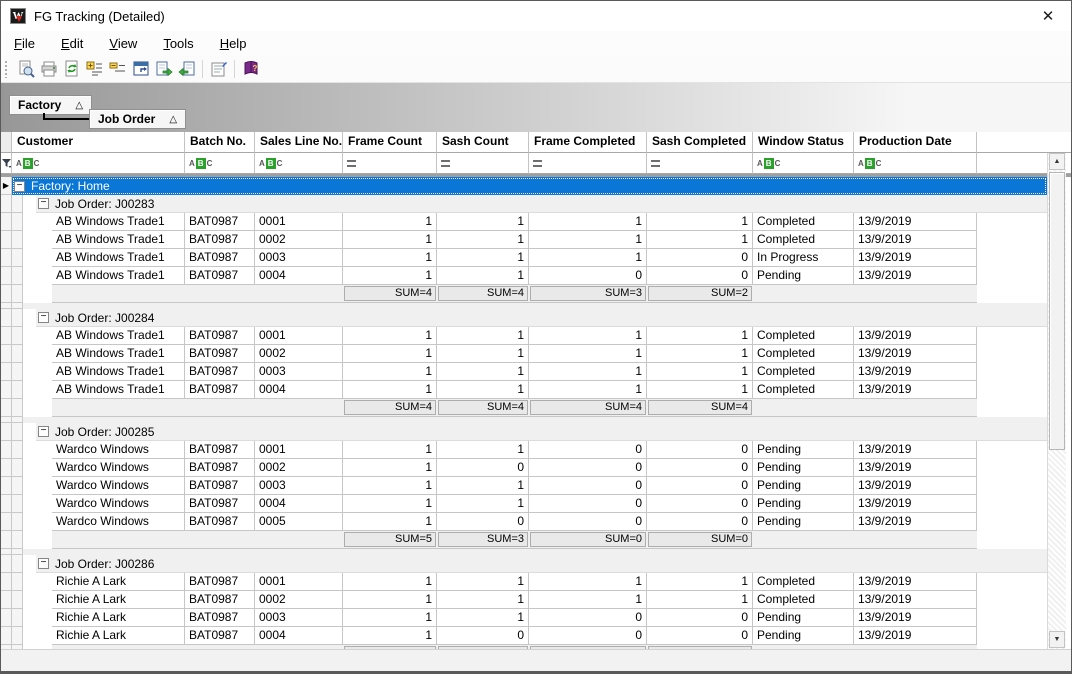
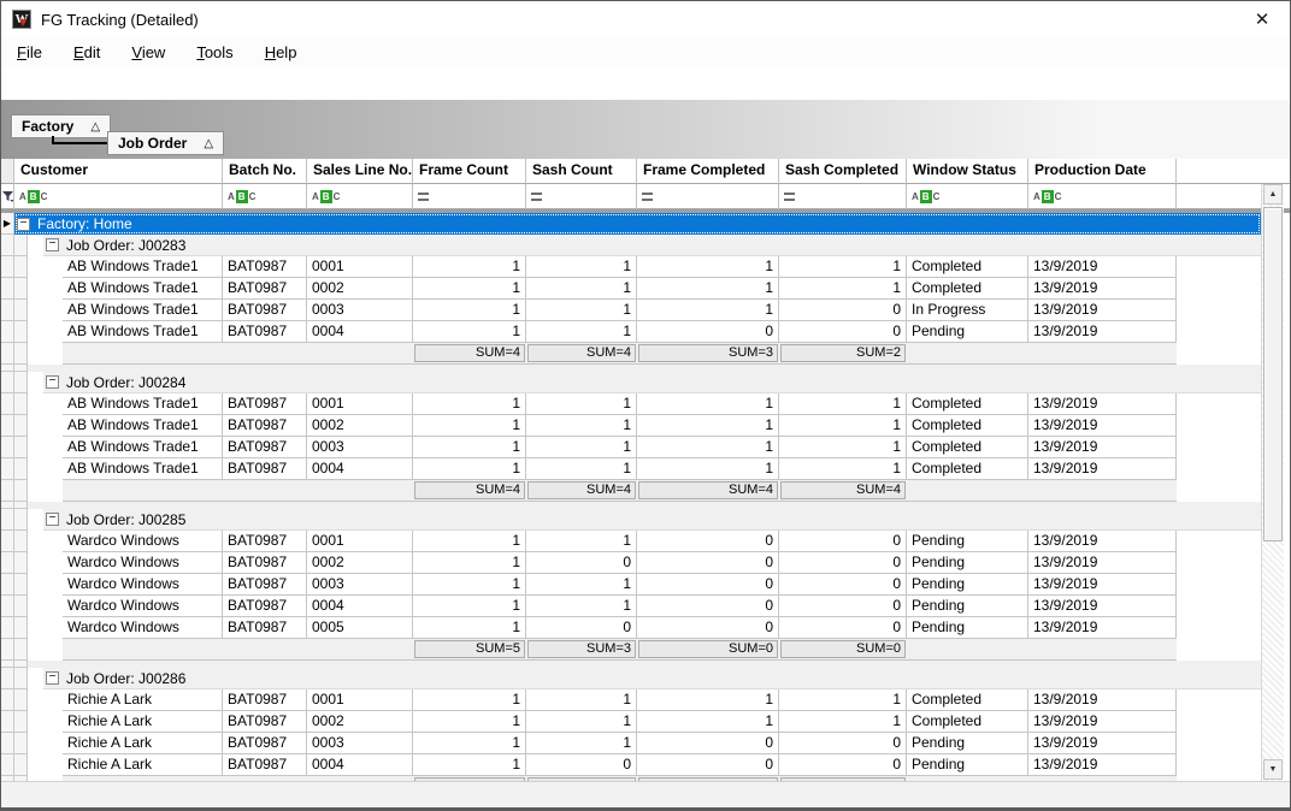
  W
  FG Tracking (Detailed)
  ✕
  File
  Edit
  View
  Tools
  Help
- ?
  Factory
  △
  Job Order
  △
  Customer
  Batch No.
  Sales Line No.
  Frame Count
  Sash Count
  Frame Completed
  Sash Completed
  Window Status
  Production Date
  A
  B
  C
  A
  B
  C
  A
  B
  C
  A
  B
  C
  A
  B
  C
  ▶
  −
  Factory: Home
  −
  Job Order: J00283
  AB Windows Trade1
  BAT0987
  0001
  1
  1
  1
  1
  Completed
  13/9/2019
  AB Windows Trade1
  BAT0987
  0002
  1
  1
  1
  1
  Completed
  13/9/2019
  AB Windows Trade1
  BAT0987
  0003
  1
  1
  1
  0
  In Progress
  13/9/2019
  AB Windows Trade1
  BAT0987
  0004
  1
  1
  0
  0
  Pending
  13/9/2019
  SUM=4
  SUM=4
  SUM=3
  SUM=2
  −
  Job Order: J00284
  AB Windows Trade1
  BAT0987
  0001
  1
  1
  1
  1
  Completed
  13/9/2019
  AB Windows Trade1
  BAT0987
  0002
  1
  1
  1
  1
  Completed
  13/9/2019
  AB Windows Trade1
  BAT0987
  0003
  1
  1
  1
  1
  Completed
  13/9/2019
  AB Windows Trade1
  BAT0987
  0004
  1
  1
  1
  1
  Completed
  13/9/2019
  SUM=4
  SUM=4
  SUM=4
  SUM=4
  −
  Job Order: J00285
  Wardco Windows
  BAT0987
  0001
  1
  1
  0
  0
  Pending
  13/9/2019
  Wardco Windows
  BAT0987
  0002
  1
  0
  0
  0
  Pending
  13/9/2019
  Wardco Windows
  BAT0987
  0003
  1
  1
  0
  0
  Pending
  13/9/2019
  Wardco Windows
  BAT0987
  0004
  1
  1
  0
  0
  Pending
  13/9/2019
  Wardco Windows
  BAT0987
  0005
  1
  0
  0
  0
  Pending
  13/9/2019
  SUM=5
  SUM=3
  SUM=0
  SUM=0
  −
  Job Order: J00286
  Richie A Lark
  BAT0987
  0001
  1
  1
  1
  1
  Completed
  13/9/2019
  Richie A Lark
  BAT0987
  0002
  1
  1
  1
  1
  Completed
  13/9/2019
  Richie A Lark
  BAT0987
  0003
  1
  1
  0
  0
  Pending
  13/9/2019
  Richie A Lark
  BAT0987
  0004
  1
  0
  0
  0
  Pending
  13/9/2019
